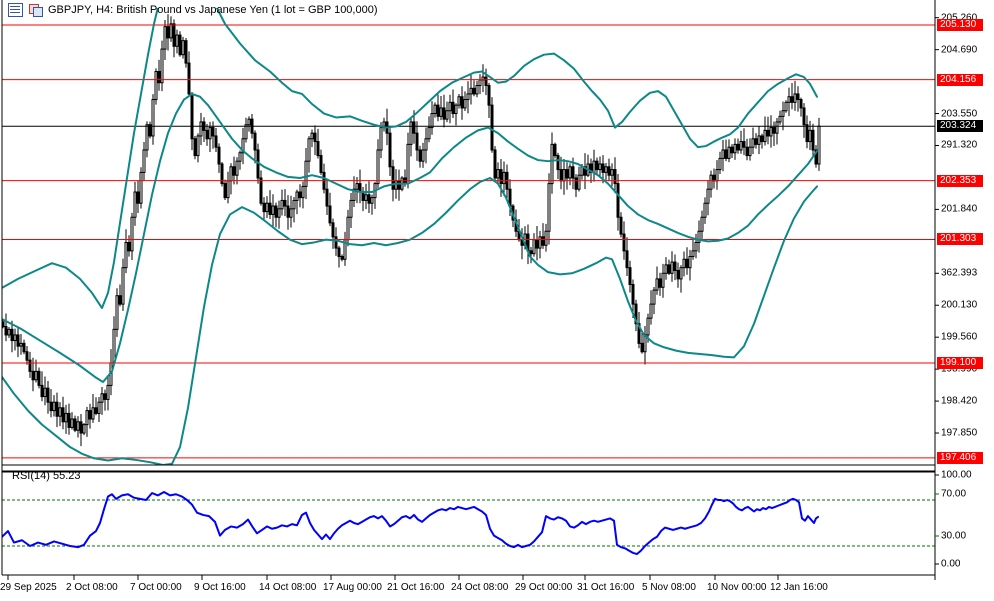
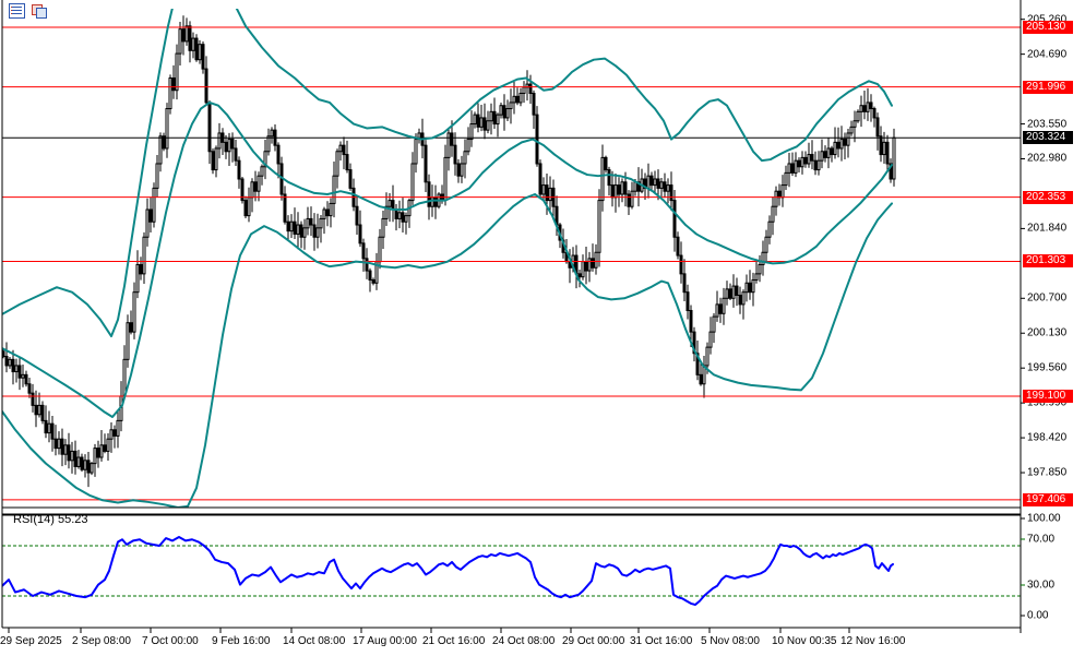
- GBPJPY, H4: British Pound vs Japanese Yen (1 lot = GBP 100,000)
  RSI(14) 55.23
  205.260
  204.690
  203.550
- 291.320
+ 202.980
  201.840
- 362.393
+ 200.700
  200.130
  199.560
  198.990
  198.420
  197.850
  205.130
- 204.156
+ 291.996
  203.324
  202.353
  201.303
  199.100
  197.406
  29 Sep 2025
- 2 Oct 08:00
+ 2 Sep 08:00
  7 Oct 00:00
- 9 Oct 16:00
+ 9 Feb 16:00
  14 Oct 08:00
  17 Aug 00:00
  21 Oct 16:00
  24 Oct 08:00
  29 Oct 00:00
  31 Oct 16:00
  5 Nov 08:00
- 10 Nov 00:00
+ 10 Nov 00:35
- 12 Jan 16:00
+ 12 Nov 16:00
  100.00
  70.00
  30.00
  0.00
